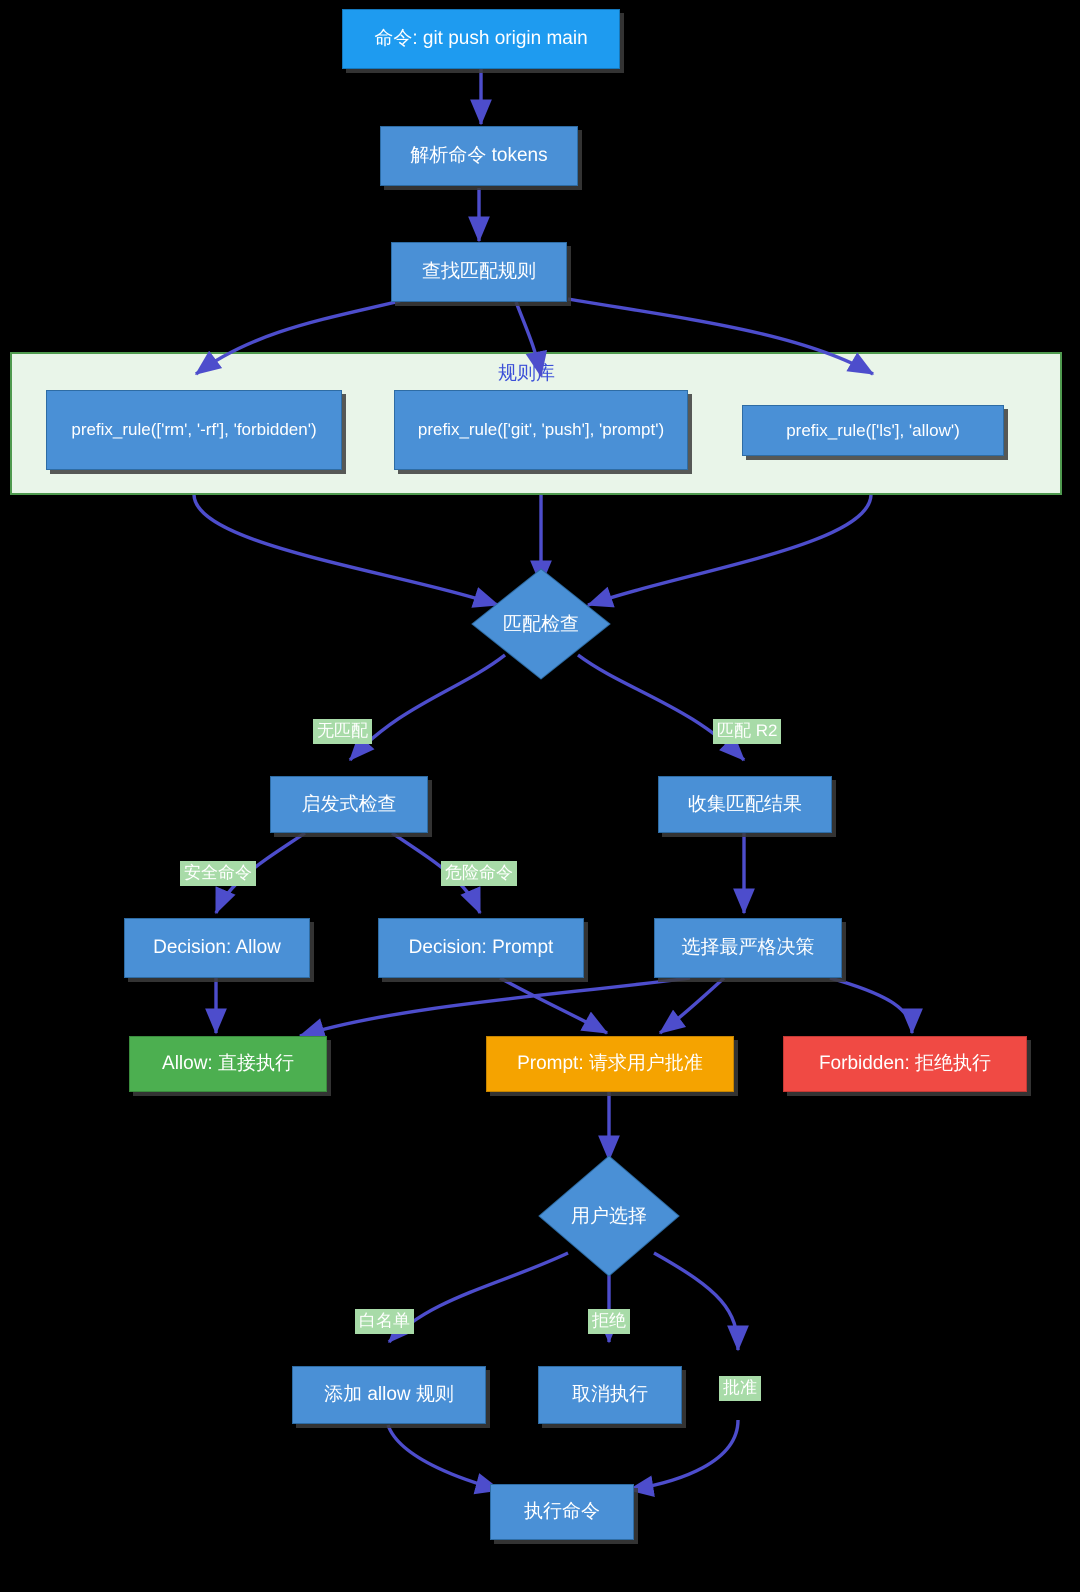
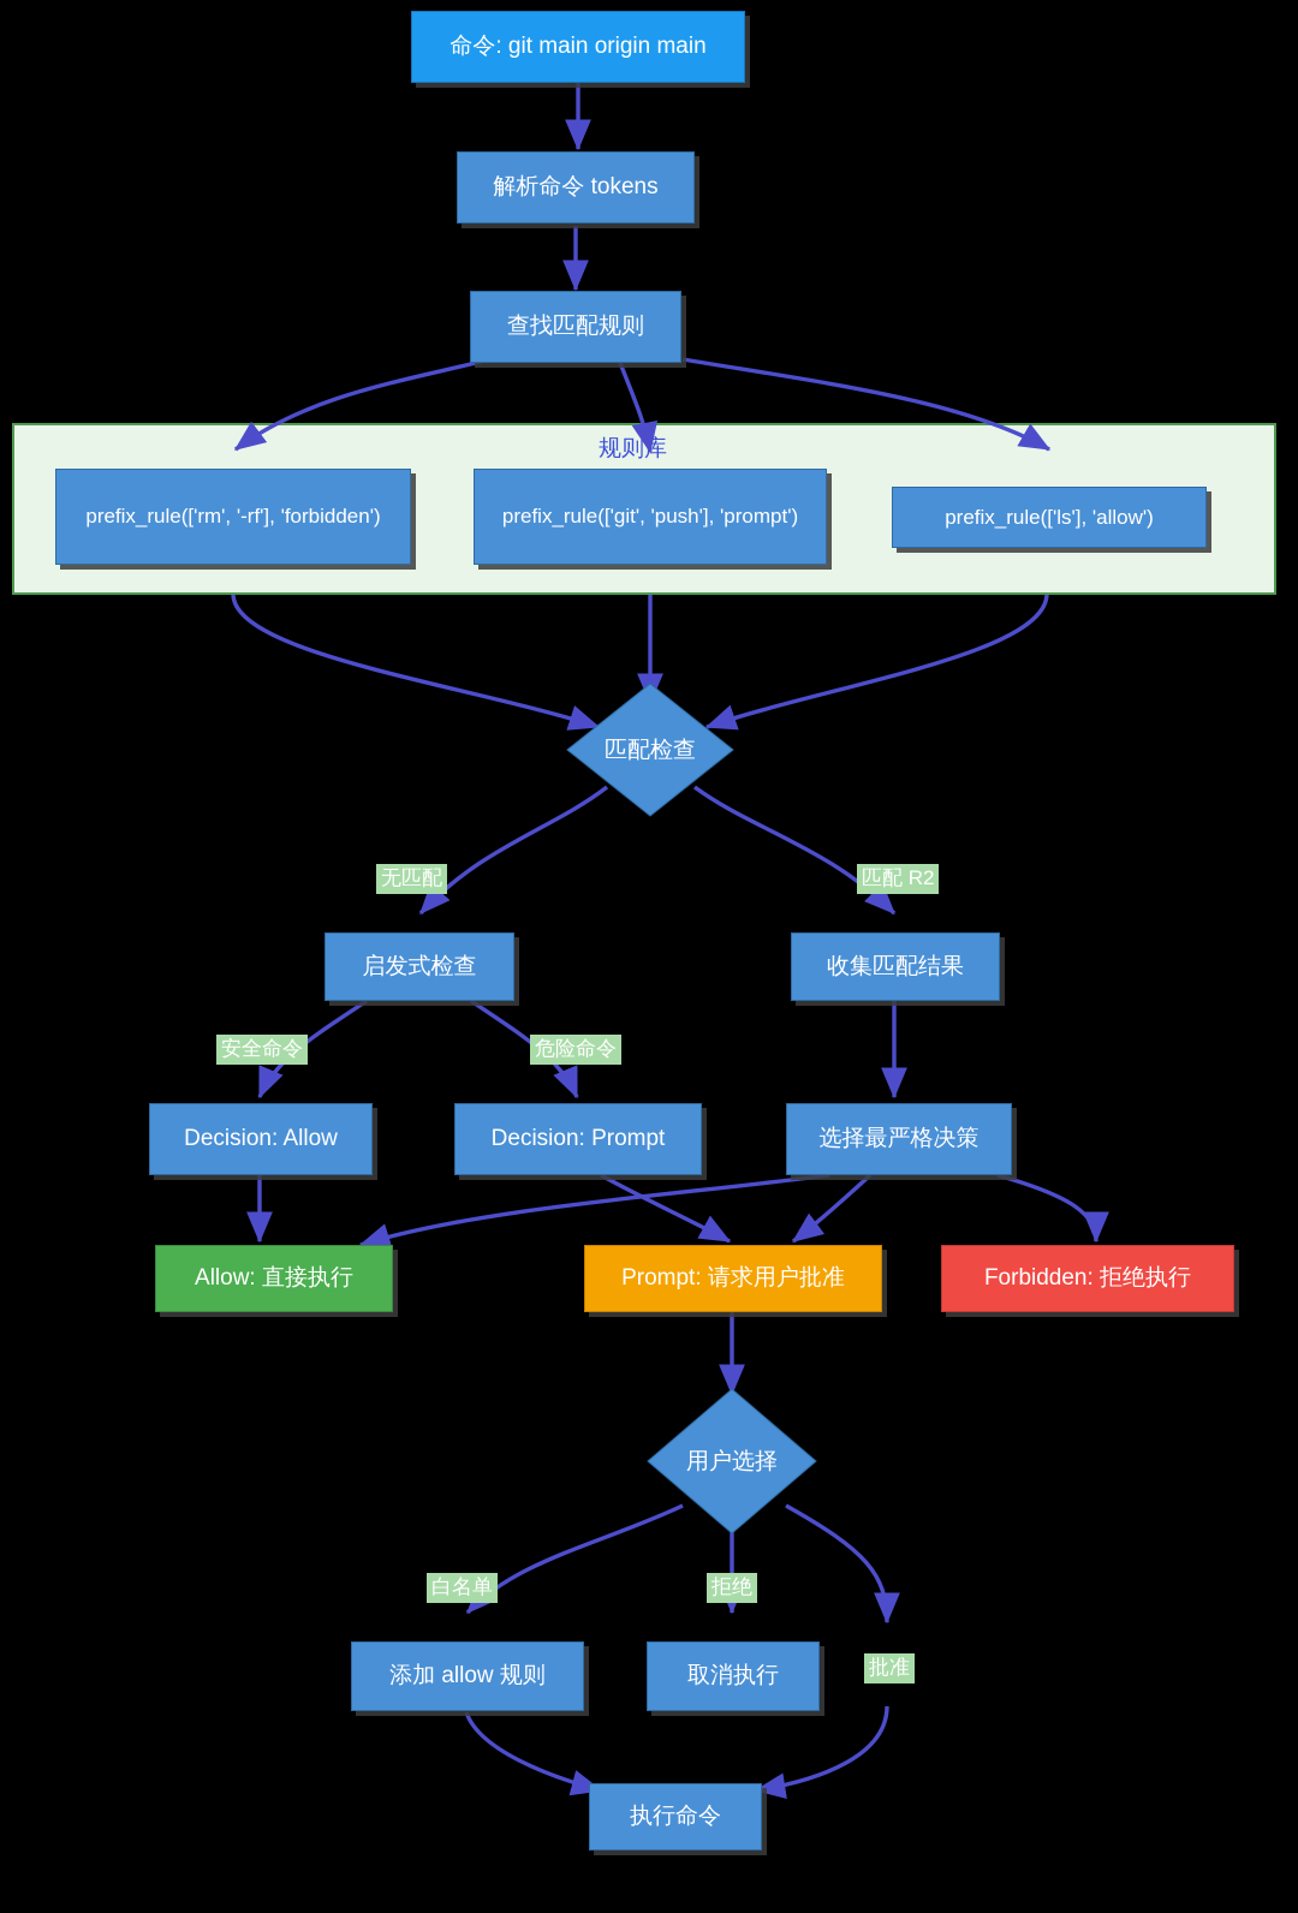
  规则库
- 命令: git push origin main
+ 命令: git main origin main
  解析命令 tokens
  查找匹配规则
  prefix_rule(['rm', '-rf'], 'forbidden')
  prefix_rule(['git', 'push'], 'prompt')
  prefix_rule(['ls'], 'allow')
  匹配检查
  启发式检查
  收集匹配结果
  Decision: Allow
  Decision: Prompt
  选择最严格决策
  Allow: 直接执行
  Prompt: 请求用户批准
  Forbidden: 拒绝执行
  用户选择
  添加 allow 规则
  取消执行
  执行命令
  无匹配
  匹配 R2
  安全命令
  危险命令
  白名单
  拒绝
  批准
